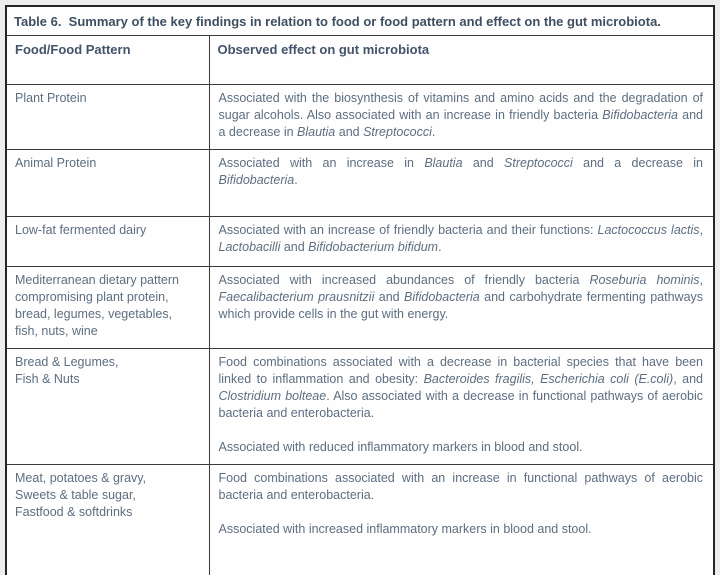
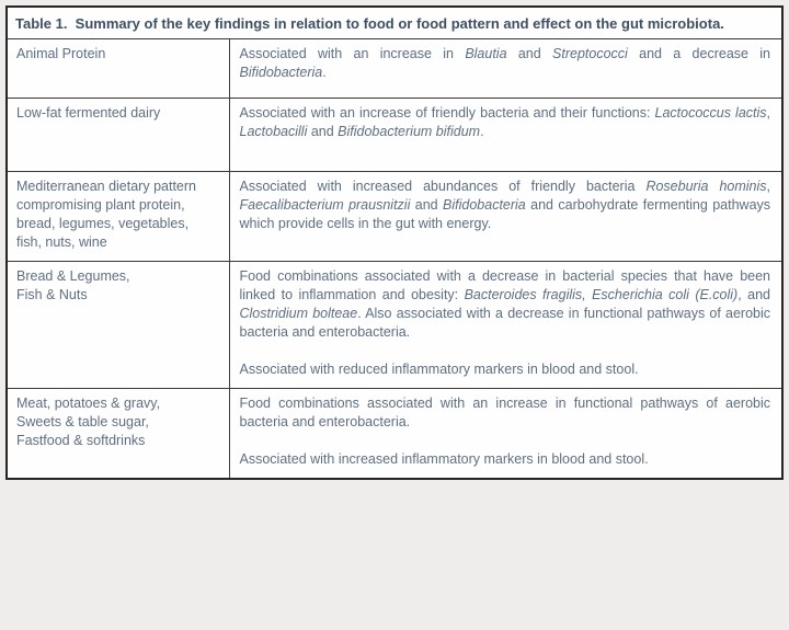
- Table 6. Summary of the key findings in relation to food or food pattern and effect on the gut microbiota.
+ Table 1. Summary of the key findings in relation to food or food pattern and effect on the gut microbiota.
- Food/Food Pattern	Observed effect on gut microbiota
- Plant Protein	Associated with the biosynthesis of vitamins and amino acids and the degradation of sugar alcohols. Also associated with an increase in friendly bacteria Bifidobacteria and a decrease in Blautia and Streptococci.
  Animal Protein	Associated with an increase in Blautia and Streptococci and a decrease in Bifidobacteria.
  Low-fat fermented dairy	Associated with an increase of friendly bacteria and their functions: Lactococcus lactis, Lactobacilli and Bifidobacterium bifidum.
  Mediterranean dietary patterncompromising plant protein,bread, legumes, vegetables,fish, nuts, wine	Associated with increased abundances of friendly bacteria Roseburia hominis, Faecalibacterium prausnitzii and Bifidobacteria and carbohydrate fermenting pathways which provide cells in the gut with energy.
  Bread & Legumes,Fish & Nuts	Food combinations associated with a decrease in bacterial species that have been linked to inflammation and obesity: Bacteroides fragilis, Escherichia coli (E.coli), and Clostridium bolteae. Also associated with a decrease in functional pathways of aerobic bacteria and enterobacteria.Associated with reduced inflammatory markers in blood and stool.
  Meat, potatoes & gravy,Sweets & table sugar,Fastfood & softdrinks	Food combinations associated with an increase in functional pathways of aerobic bacteria and enterobacteria.Associated with increased inflammatory markers in blood and stool.
